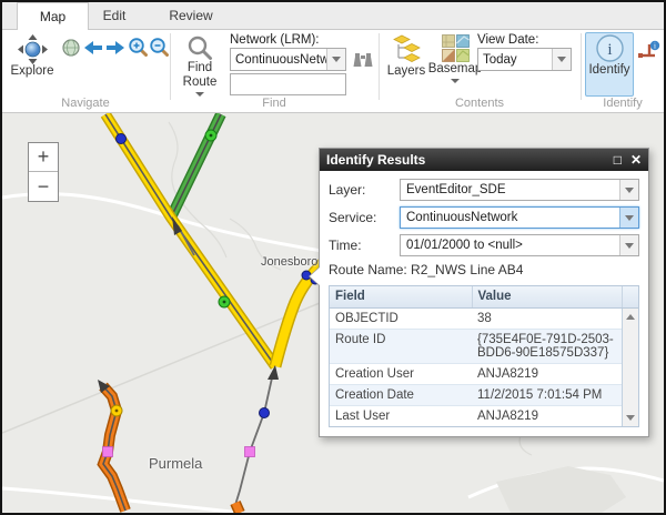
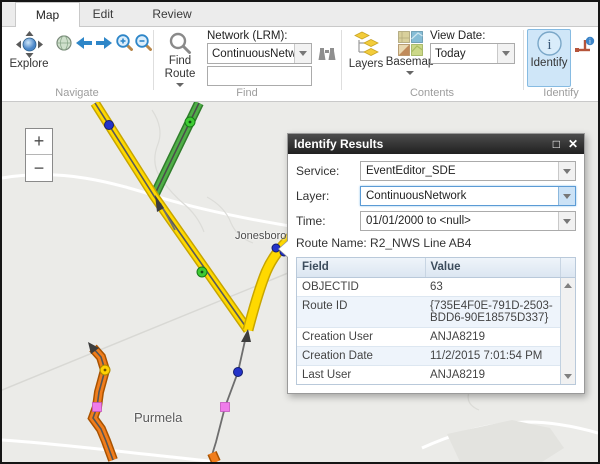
  Map
  Edit
  Review
  Explore
  Navigate
  Find Route
  Network (LRM):
  ContinuousNetw
  Find
  Layers
  Basema
  View Date:
  Today
  Contents
  i
  Identify
  i
  Identify
  Jonesboro
  Purmela
  +
  −
  Identify Results
  □
  ✕
- Layer:
+ Service:
  EventEditor_SDE
- Service:
+ Layer:
  ContinuousNetwork
  Time:
  01/01/2000 to <null>
  Route Name: R2_NWS Line AB4
  Field	Value
- OBJECTID	38
+ OBJECTID	63
  Route ID	{735E4F0E-791D-2503-BDD6-90E18575D337}
  Creation User	ANJA8219
  Creation Date	11/2/2015 7:01:54 PM
  Last User	ANJA8219
